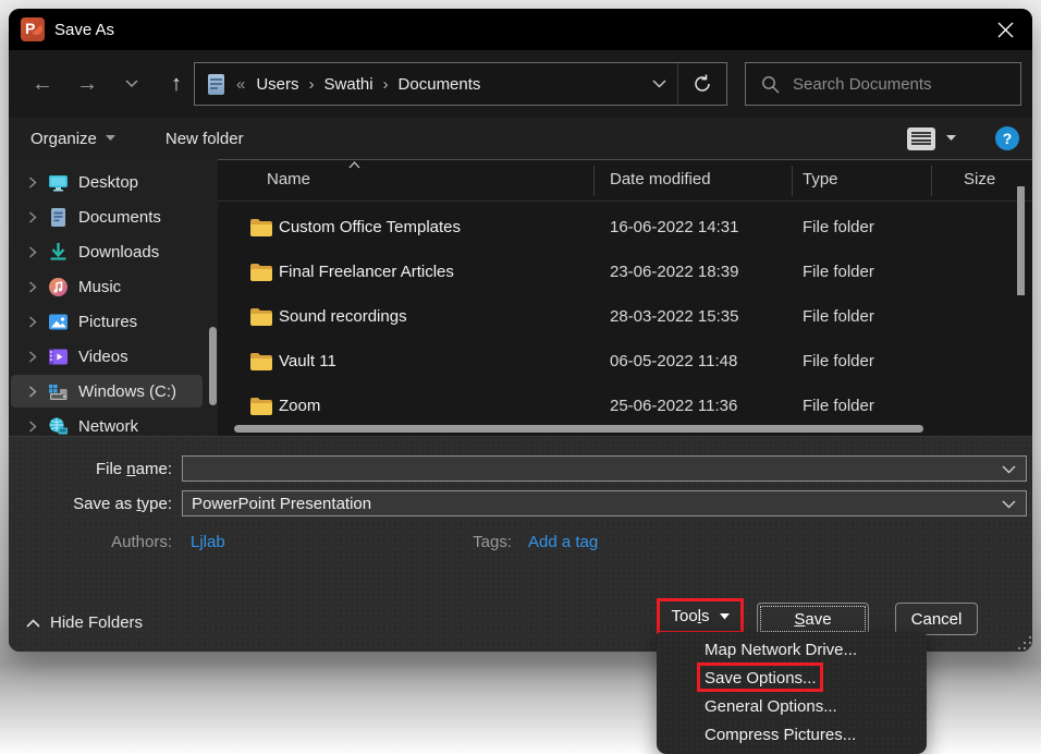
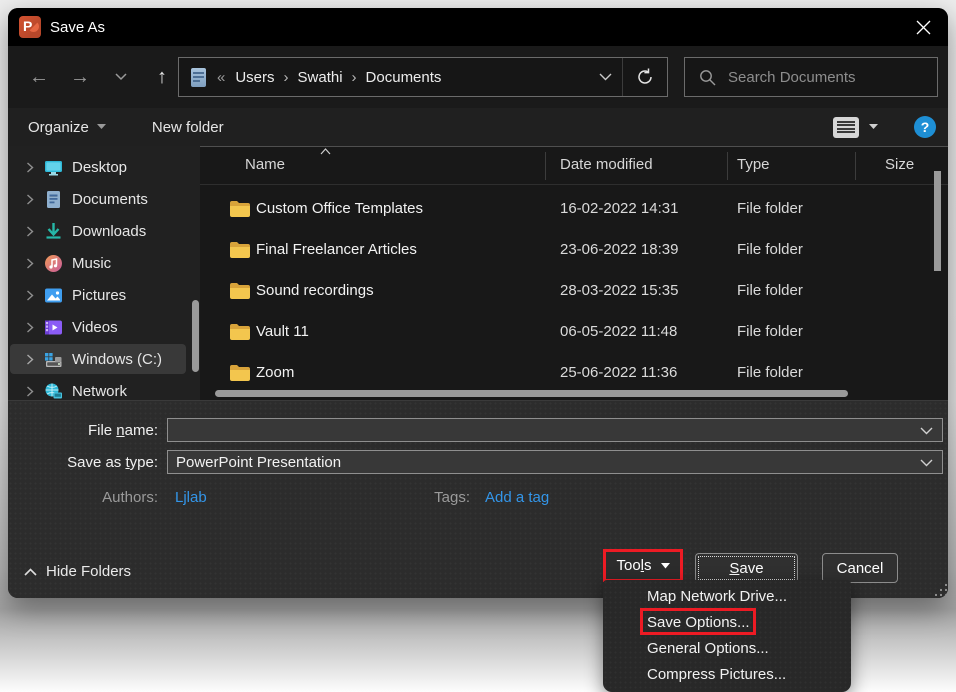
  P
  Save As
  ←
  →
  ↑
  «
  Users
  ›
  Swathi
  ›
  Documents
  Search Documents
  Organize
  New folder
  ?
  Desktop
  Documents
  Downloads
  Music
  Pictures
  Videos
  Windows (C:)
  Network
  Name
  Date modified
  Type
  Size
  Custom Office Templates
- 16-06-2022 14:31
+ 16-02-2022 14:31
  File folder
  Final Freelancer Articles
  23-06-2022 18:39
  File folder
  Sound recordings
  28-03-2022 15:35
  File folder
  Vault 11
  06-05-2022 11:48
  File folder
  Zoom
  25-06-2022 11:36
  File folder
  File name:
  Save as type:
  PowerPoint Presentation
  Authors:
  Ljlab
  Tags:
  Add a tag
  Hide Folders
  Tools
  Save
  Cancel
  Map Network Drive...
  Save Options...
  General Options...
  Compress Pictures...
